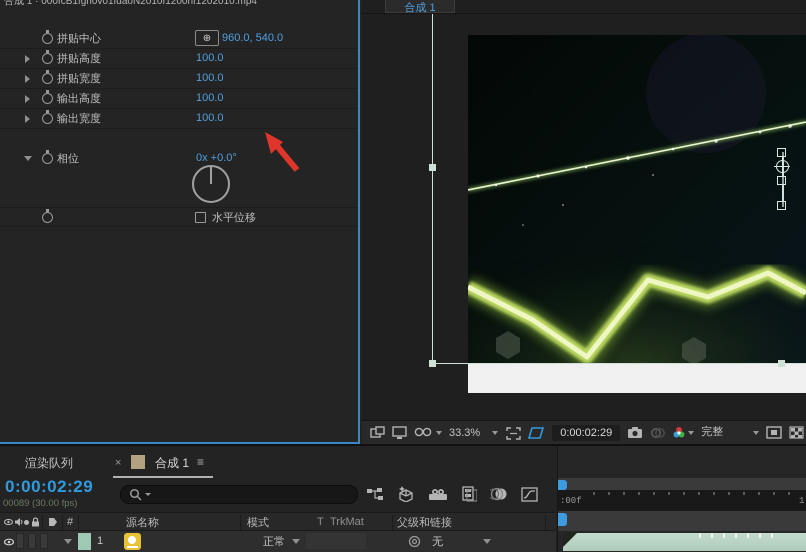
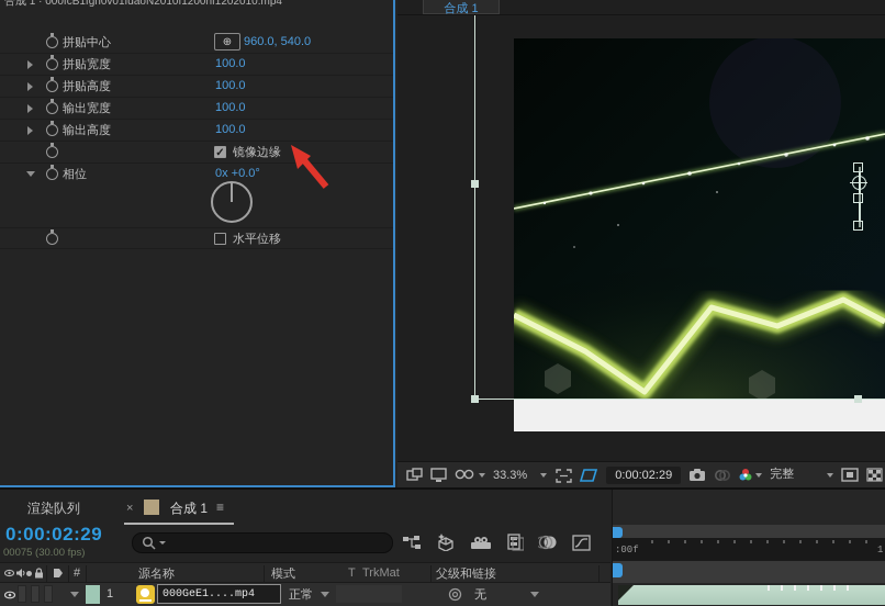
  合成 1 · 000fcB1fgn0v01fdaoN2010f1200hf1202010.mp4
  拼贴中心
  ⊕
  960.0, 540.0
- 拼贴高度
+ 拼贴宽度
  100.0
- 拼贴宽度
+ 拼贴高度
  100.0
- 输出高度
+ 输出宽度
  100.0
- 输出宽度
+ 输出高度
  100.0
+ ✓
+ 镜像边缘
  相位
  0x +0.0°
  水平位移
  合成 1
  33.3%
  0:00:02:29
  完整
  渲染队列
  ×
  合成 1
  ≡
  0:00:02:29
- 00089 (30.00 fps)
+ 00075 (30.00 fps)
  #
  源名称
  模式
  T
  TrkMat
  父级和链接
  1
+ 000GeE1....mp4
  正常
  无
  :00f
  1
